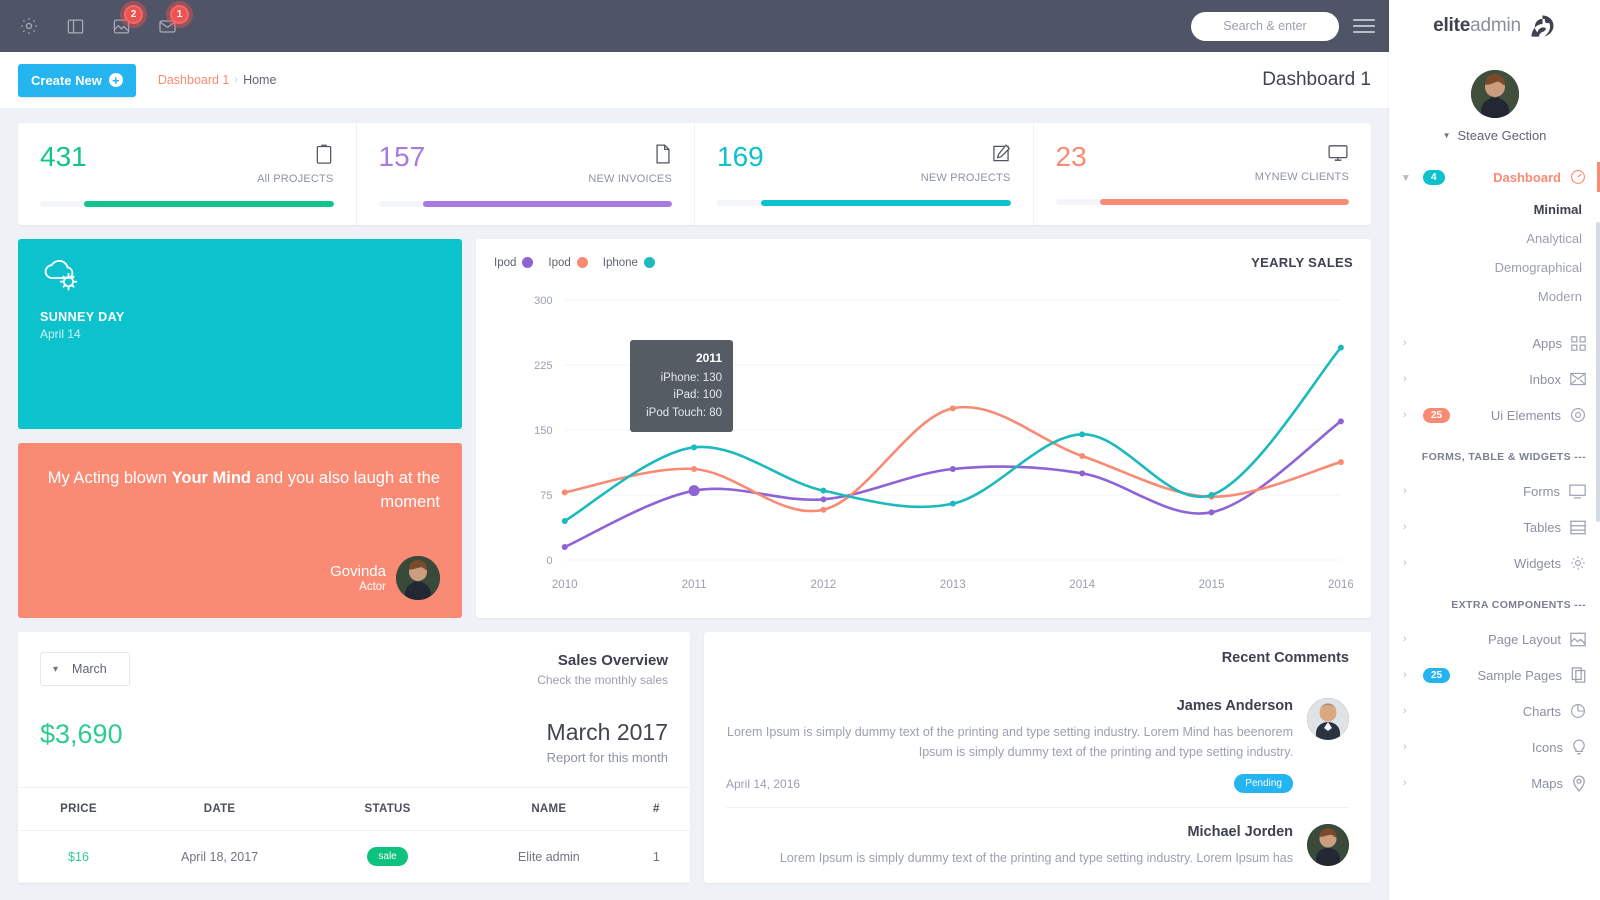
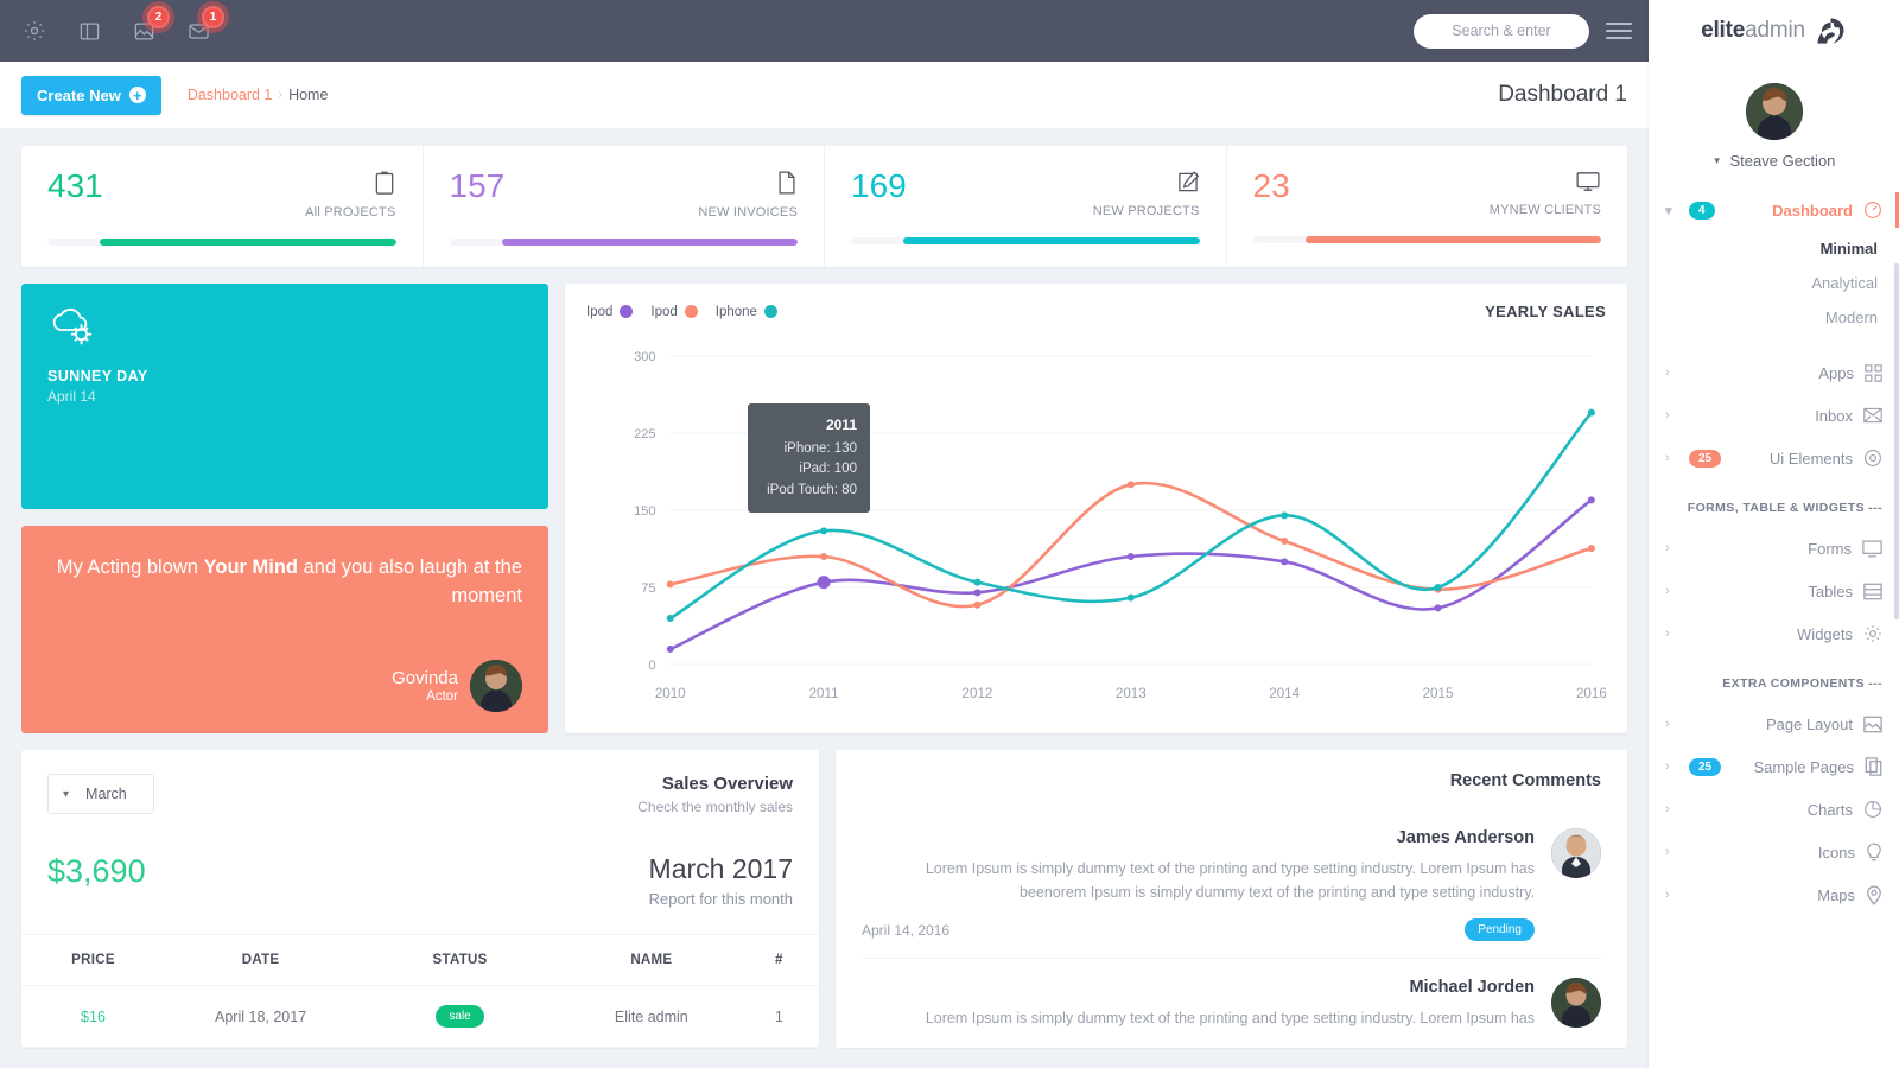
  2
  1
  Search & enter
  Create New
  +
  Dashboard 1
  ›
  Home
  Dashboard 1
  431
  All PROJECTS
  157
  NEW INVOICES
  169
  NEW PROJECTS
  23
  MYNEW CLIENTS
  SUNNEY DAY
  April 14
  My Acting blown Your Mind and you also laugh at the moment
  Govinda
  Actor
  Ipod
  Ipod
  Iphone
  YEARLY SALES
  0
  75
  150
  225
  300
  2010
  2011
  2012
  2013
  2014
  2015
  2016
  2011
  iPhone: 130
  iPad: 100
  iPod Touch: 80
  ▾
  March
  Sales Overview
  Check the monthly sales
  $3,690
  March 2017
  Report for this month
  PRICE	DATE	STATUS	NAME	#
  $16	April 18, 2017	sale	Elite admin	1
  Recent Comments
  James Anderson
- Lorem Ipsum is simply dummy text of the printing and type setting industry. Lorem Mind has beenorem Ipsum is simply dummy text of the printing and type setting industry.
+ Lorem Ipsum is simply dummy text of the printing and type setting industry. Lorem Ipsum has beenorem Ipsum is simply dummy text of the printing and type setting industry.
  April 14, 2016
  Pending
  Michael Jorden
  Lorem Ipsum is simply dummy text of the printing and type setting industry. Lorem Ipsum has
  eliteadmin
  ▼
  Steave Gection
  ▾
  4
  Dashboard
  Minimal
  Analytical
- Demographical
  Modern
  ›
  Apps
  ›
  Inbox
  ›
  25
  Ui Elements
  FORMS, TABLE & WIDGETS ---
  ›
  Forms
  ›
  Tables
  ›
  Widgets
  EXTRA COMPONENTS ---
  ›
  Page Layout
  ›
  25
  Sample Pages
  ›
  Charts
  ›
  Icons
  ›
  Maps
